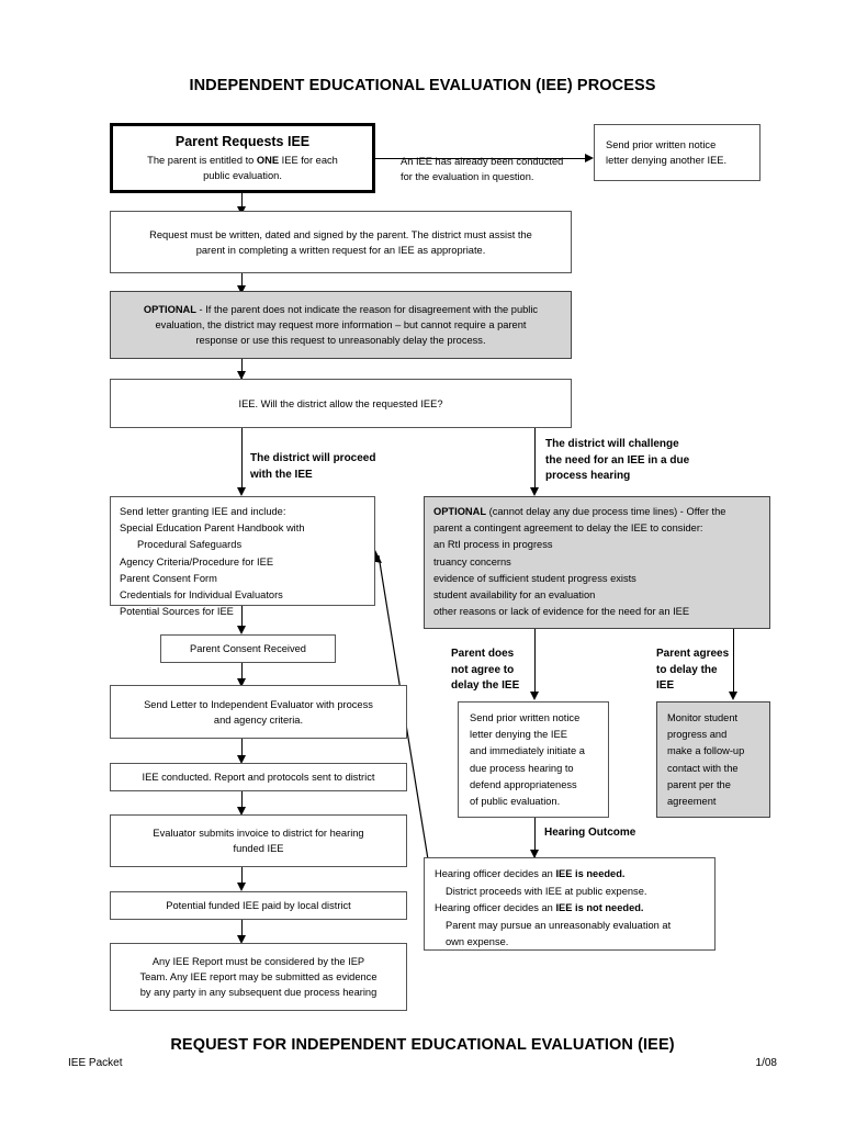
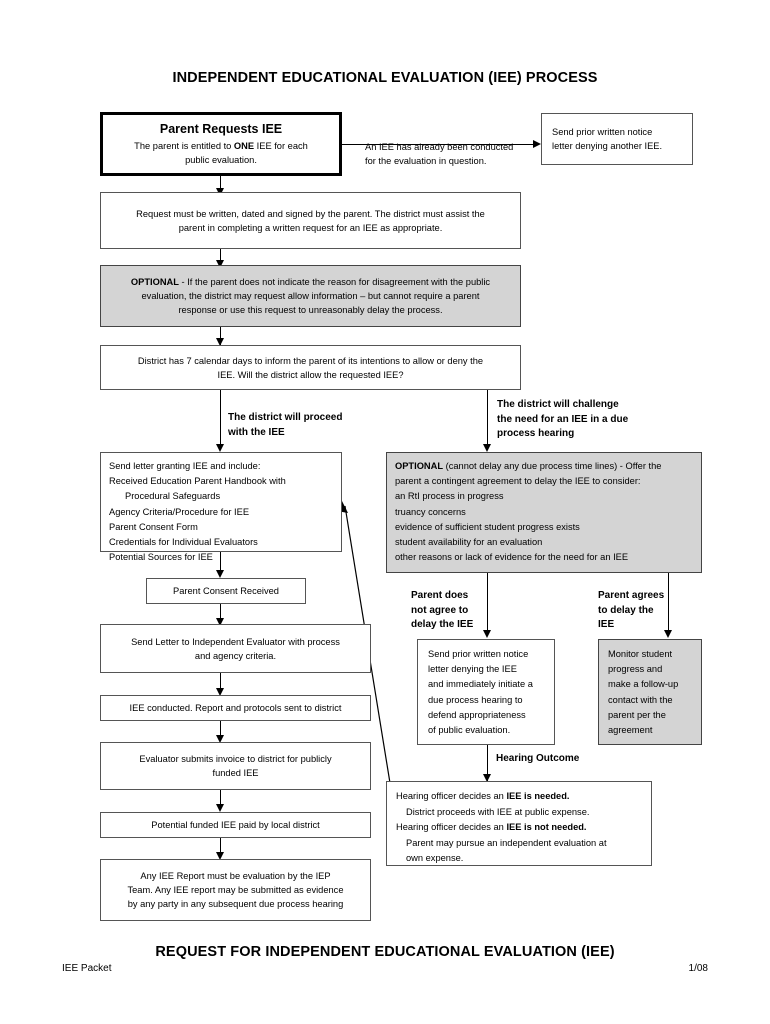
  INDEPENDENT EDUCATIONAL EVALUATION (IEE) PROCESS
  REQUEST FOR INDEPENDENT EDUCATIONAL EVALUATION (IEE)
  IEE Packet
  1/08
  Parent Requests IEE
  The parent is entitled to ONE IEE for each
  public evaluation.
  Send prior written notice
  letter denying another IEE.
  An IEE has already been conducted
  for the evaluation in question.
  Request must be written, dated and signed by the parent. The district must assist the
  parent in completing a written request for an IEE as appropriate.
  OPTIONAL - If the parent does not indicate the reason for disagreement with the public
- evaluation, the district may request more information – but cannot require a parent
+ evaluation, the district may request allow information – but cannot require a parent
  response or use this request to unreasonably delay the process.
+ District has 7 calendar days to inform the parent of its intentions to allow or deny the
  IEE. Will the district allow the requested IEE?
  The district will proceed
  with the IEE
  The district will challenge
  the need for an IEE in a due
  process hearing
  Send letter granting IEE and include:
- Special Education Parent Handbook with
+ Received Education Parent Handbook with
  Procedural Safeguards
  Agency Criteria/Procedure for IEE
  Parent Consent Form
  Credentials for Individual Evaluators
  Potential Sources for IEE
  OPTIONAL (cannot delay any due process time lines) - Offer the
  parent a contingent agreement to delay the IEE to consider:
  an RtI process in progress
  truancy concerns
  evidence of sufficient student progress exists
  student availability for an evaluation
  other reasons or lack of evidence for the need for an IEE
  Parent Consent Received
  Send Letter to Independent Evaluator with process
  and agency criteria.
  IEE conducted. Report and protocols sent to district
- Evaluator submits invoice to district for hearing
+ Evaluator submits invoice to district for publicly
  funded IEE
  Potential funded IEE paid by local district
- Any IEE Report must be considered by the IEP
+ Any IEE Report must be evaluation by the IEP
  Team. Any IEE report may be submitted as evidence
  by any party in any subsequent due process hearing
  Parent does
  not agree to
  delay the IEE
  Parent agrees
  to delay the
  IEE
  Send prior written notice
  letter denying the IEE
  and immediately initiate a
  due process hearing to
  defend appropriateness
  of public evaluation.
  Monitor student
  progress and
  make a follow-up
  contact with the
  parent per the
  agreement
  Hearing Outcome
  Hearing officer decides an IEE is needed.
  District proceeds with IEE at public expense.
  Hearing officer decides an IEE is not needed.
- Parent may pursue an unreasonably evaluation at
+ Parent may pursue an independent evaluation at
  own expense.
